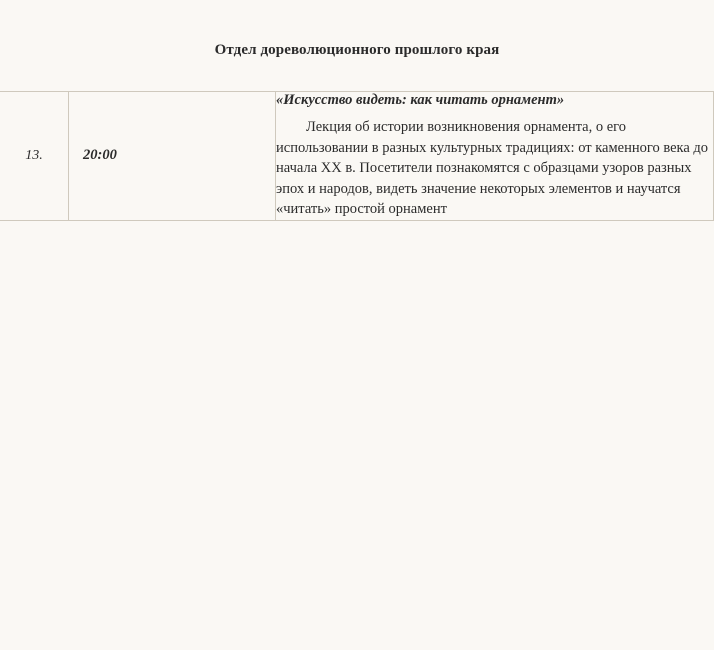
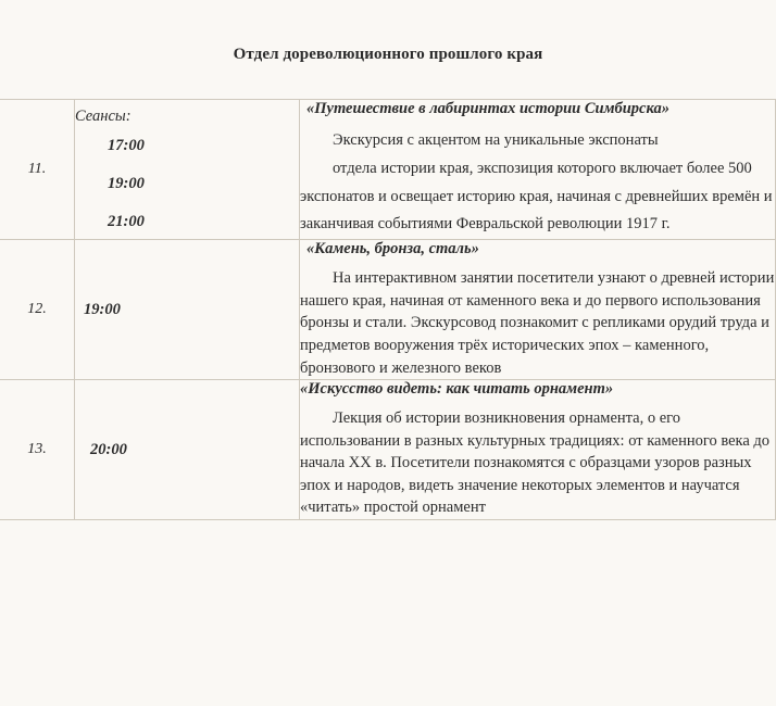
  Отдел дореволюционного прошлого края
+ 11.	Сеансы: 17:00 19:00 21:00	«Путешествие в лабиринтах истории Симбирска» Экскурсия с акцентом на уникальные экспонаты отдела истории края, экспозиция которого включает более 500 экспонатов и освещает историю края, начиная с древнейших времён и заканчивая событиями Февральской революции 1917 г.
+ 12.	19:00	«Камень, бронза, сталь» На интерактивном занятии посетители узнают о древней истории нашего края, начиная от каменного века и до первого использования бронзы и стали. Экскурсовод познакомит с репликами орудий труда и предметов вооружения трёх исторических эпох – каменного, бронзового и железного веков
  13.	20:00	«Искусство видеть: как читать орнамент» Лекция об истории возникновения орнамента, о его использовании в разных культурных традициях: от каменного века до начала XX в. Посетители познакомятся с образцами узоров разных эпох и народов, видеть значение некоторых элементов и научатся «читать» простой орнамент
